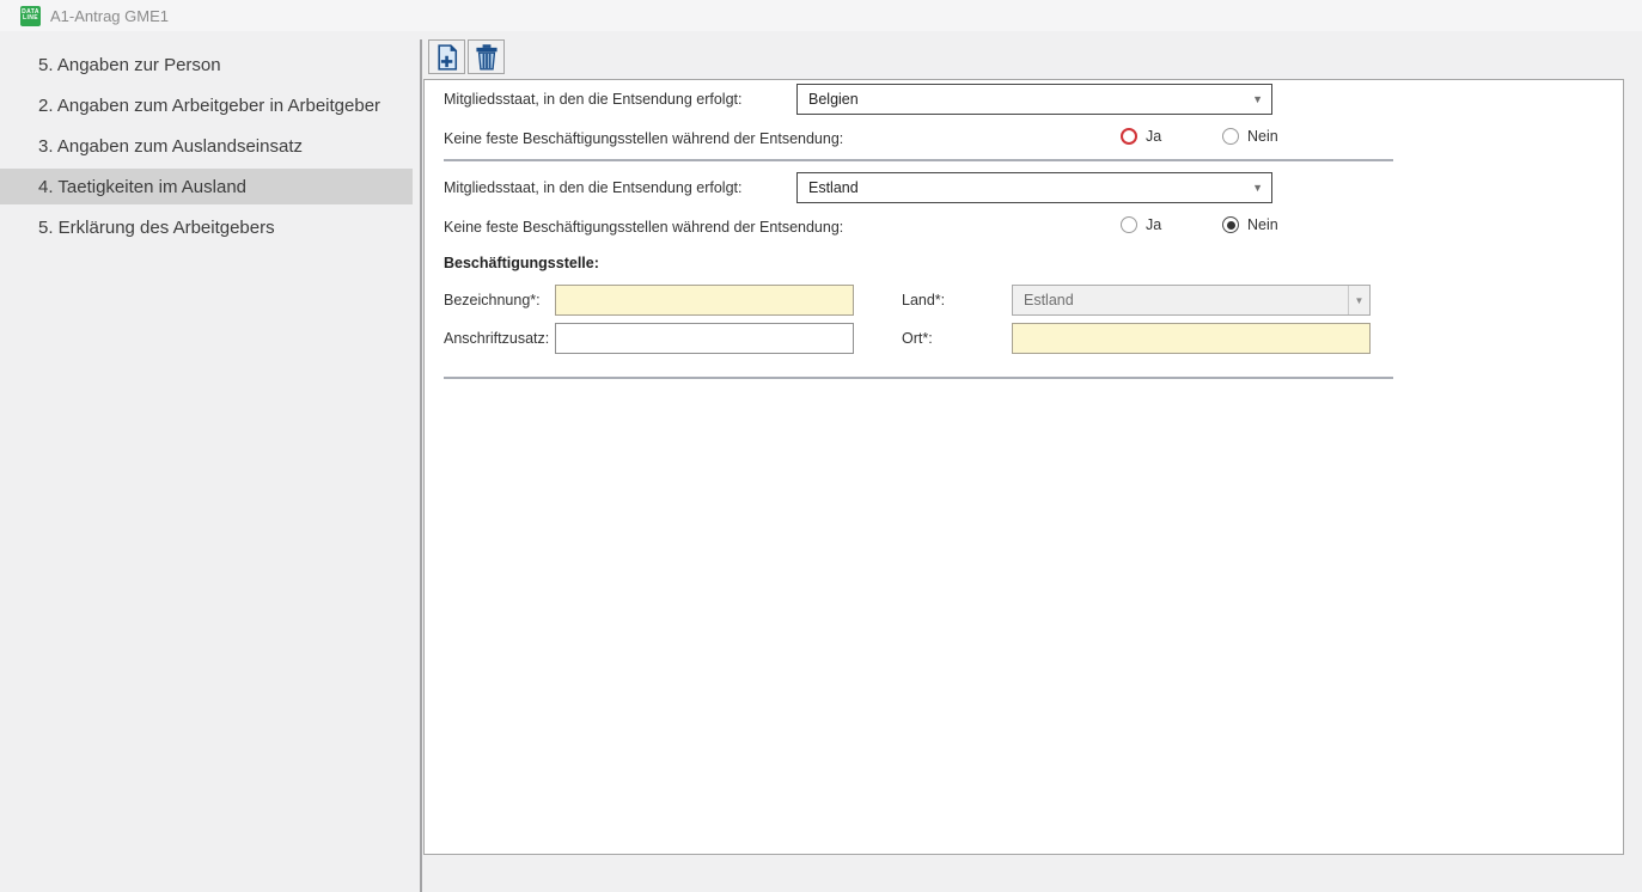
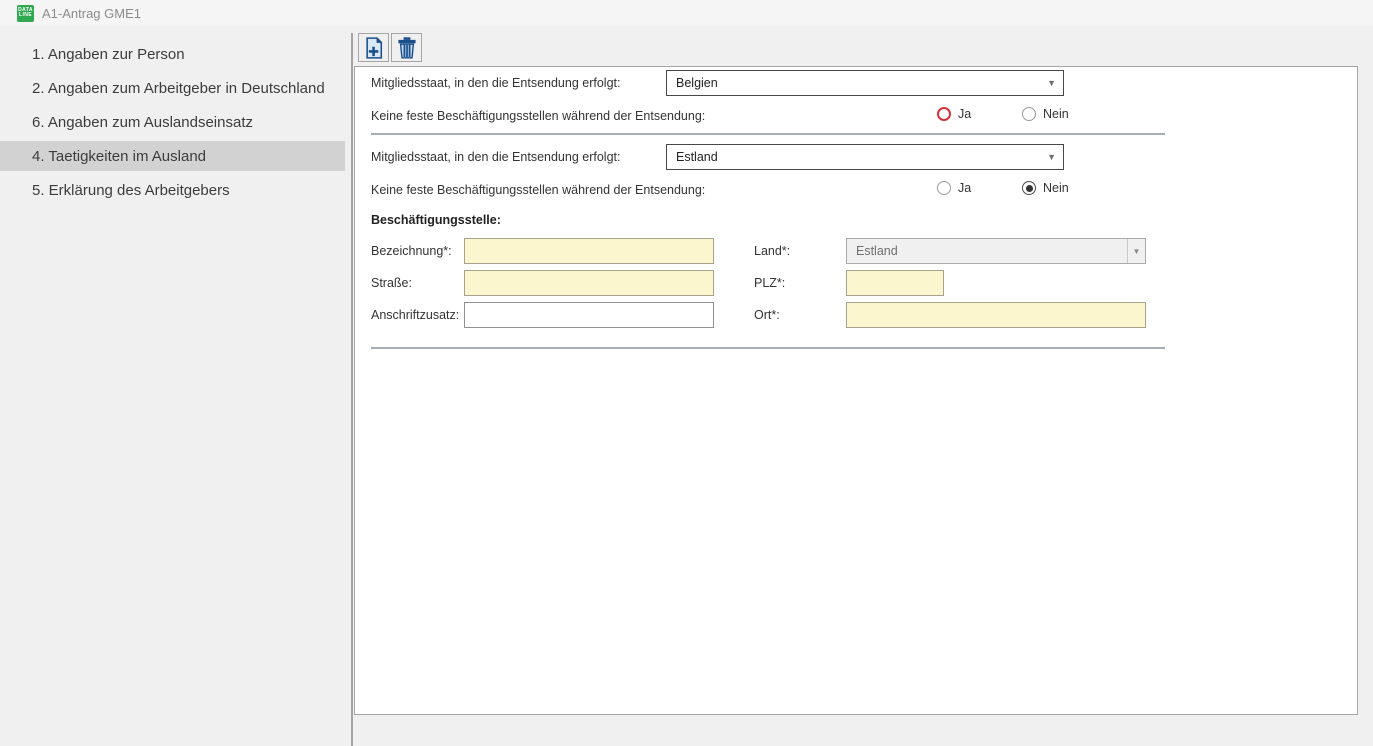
  A1-Antrag GME1
- 5. Angaben zur Person
+ 1. Angaben zur Person
- 2. Angaben zum Arbeitgeber in Arbeitgeber
+ 2. Angaben zum Arbeitgeber in Deutschland
- 3. Angaben zum Auslandseinsatz
+ 6. Angaben zum Auslandseinsatz
  4. Taetigkeiten im Ausland
  5. Erklärung des Arbeitgebers
  Mitgliedsstaat, in den die Entsendung erfolgt:
  Belgien
  ▼
  Keine feste Beschäftigungsstellen während der Entsendung:
  Ja
  Nein
  Mitgliedsstaat, in den die Entsendung erfolgt:
  Estland
  ▼
  Keine feste Beschäftigungsstellen während der Entsendung:
  Ja
  Nein
  Beschäftigungsstelle:
  Bezeichnung*:
  Land*:
  Estland
  ▼
+ Straße:
+ PLZ*:
  Anschriftzusatz:
  Ort*:
